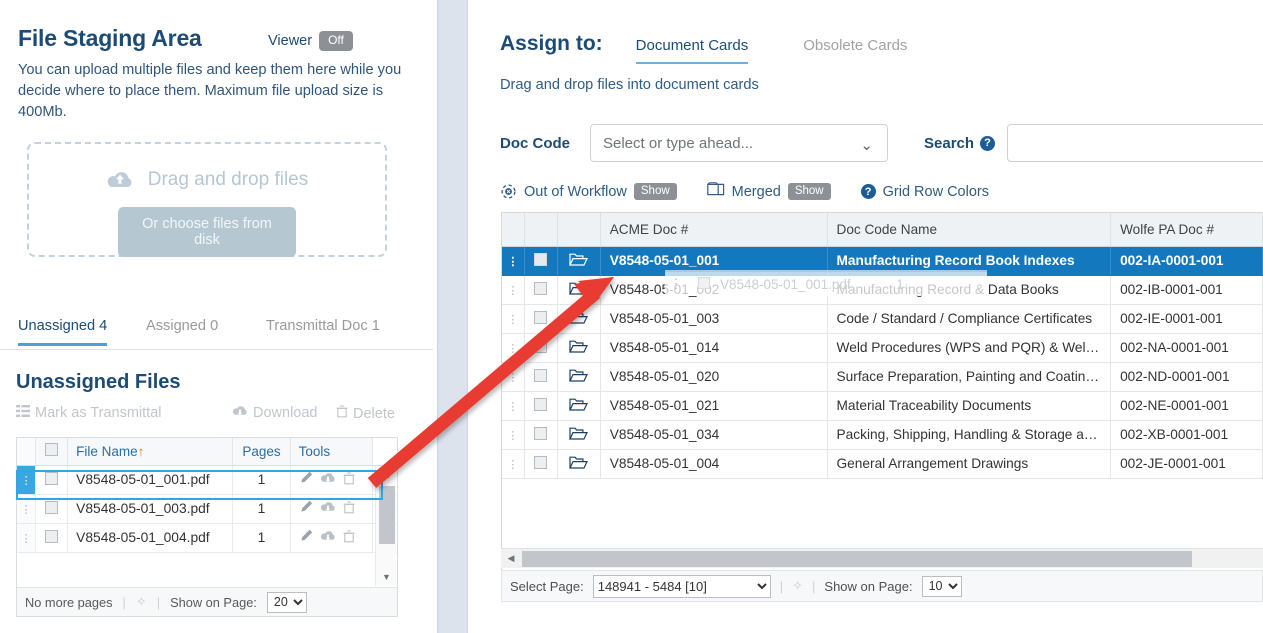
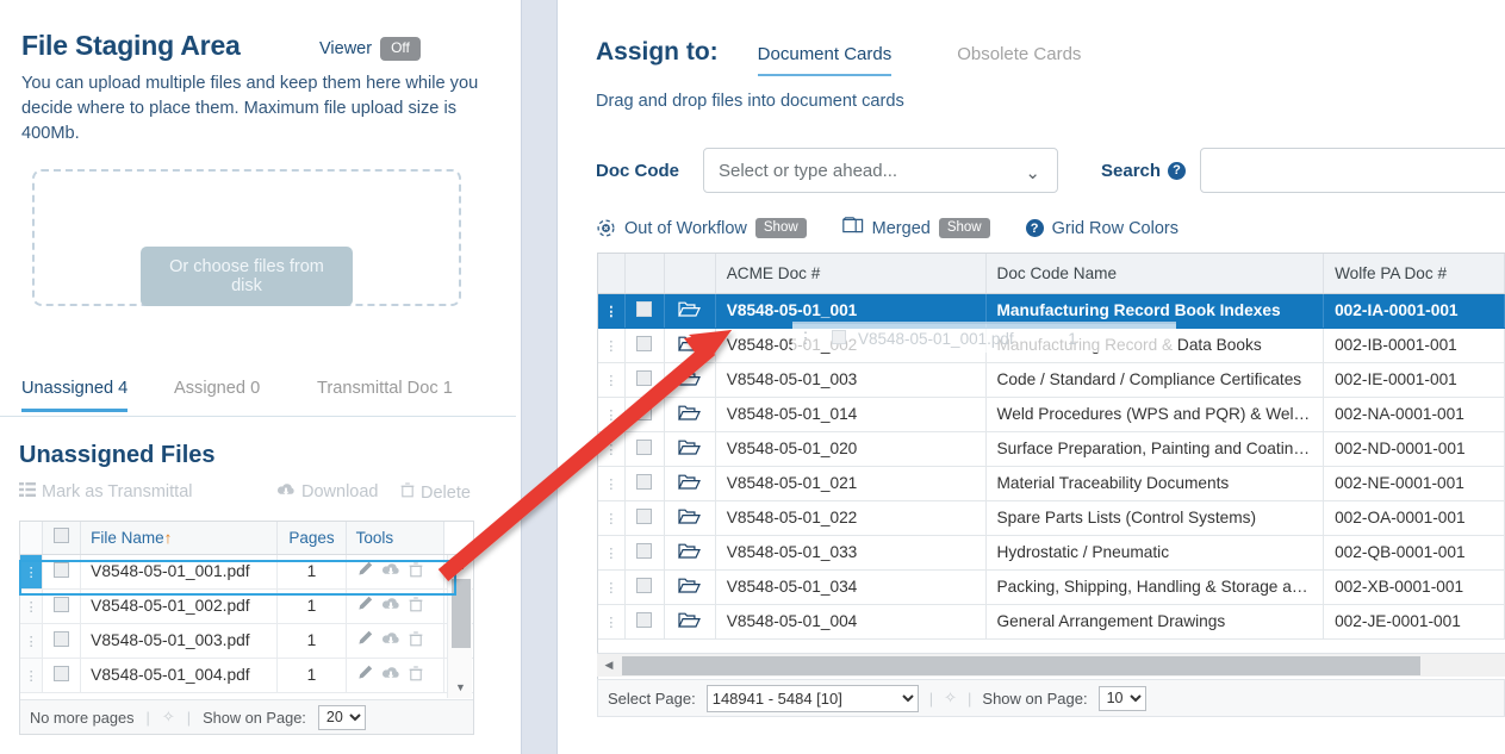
  File Staging Area
  Viewer
  Off
  You can upload multiple files and keep them here while you decide where to place them. Maximum file upload size is 400Mb.
- Drag and drop files
  Or choose files from disk
  Unassigned 4
  Assigned 0
  Transmittal Doc 1
  Unassigned Files
  Mark as Transmittal
  Download
  Delete
  		File Name↑	Pages	Tools
  ⋮		V8548-05-01_001.pdf	1
+ ⋮		V8548-05-01_002.pdf	1
  ⋮		V8548-05-01_003.pdf	1
  ⋮		V8548-05-01_004.pdf	1
  ▼
  No more pages
  |
  ✧
  |
  Show on Page:
  20
  Assign to:
  Document Cards
  Obsolete Cards
  Drag and drop files into document cards
  Doc Code
  Select or type ahead...
  ⌄
  Search
  ?
  Out of Workflow
  Show
  Merged
  Show
  ?
  Grid Row Colors
  			ACME Doc #	Doc Code Name	Wolfe PA Doc #
  ⋮			V8548-05-01_001	Manufacturing Record Book Indexes	002-IA-0001-001
  ⋮			V8548-05-01_002	Manufacturing Record & Data Books	002-IB-0001-001
  ⋮			V8548-05-01_003	Code / Standard / Compliance Certificates	002-IE-0001-001
  ⋮			V8548-05-01_014	Weld Procedures (WPS and PQR) & Weld ...	002-NA-0001-001
  ⋮			V8548-05-01_020	Surface Preparation, Painting and Coating S.	002-ND-0001-001
  ⋮			V8548-05-01_021	Material Traceability Documents	002-NE-0001-001
+ ⋮			V8548-05-01_022	Spare Parts Lists (Control Systems)	002-OA-0001-001
+ ⋮			V8548-05-01_033	Hydrostatic / Pneumatic	002-QB-0001-001
  ⋮			V8548-05-01_034	Packing, Shipping, Handling & Storage and ..	002-XB-0001-001
  ⋮			V8548-05-01_004	General Arrangement Drawings	002-JE-0001-001
  ◀
  Select Page:
  148941 - 5484 [10]
  |
  ✧
  |
  Show on Page:
  10
  ⋮
  V8548-05-01_001.pdf
  1
